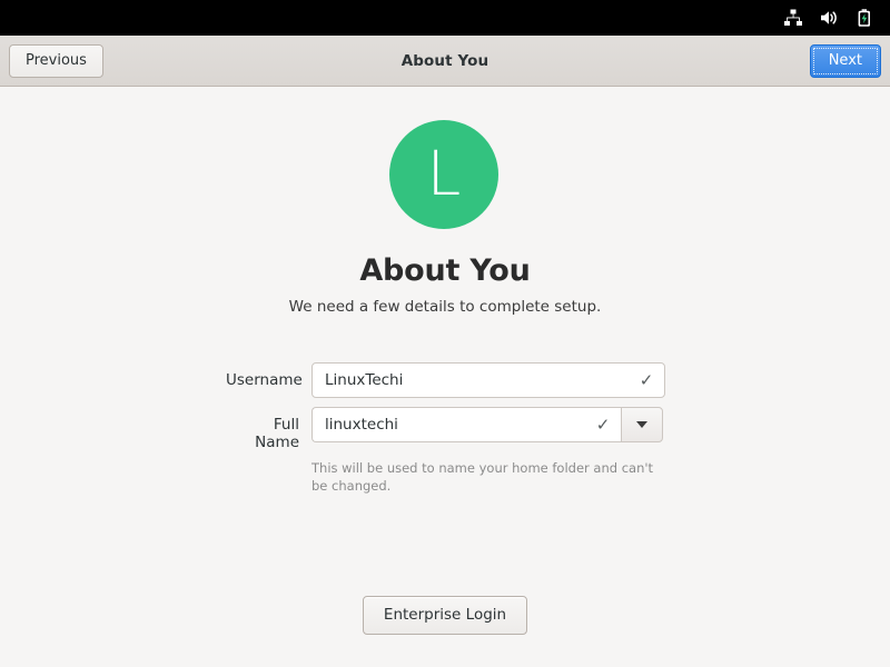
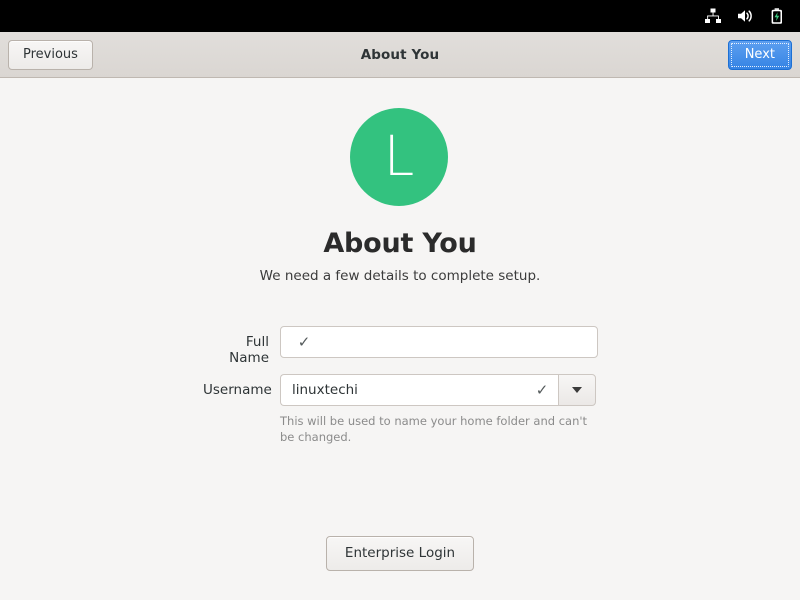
  Previous
  About You
  Next
  L
  About You
  We need a few details to complete setup.
- Username
+ Full Name
- LinuxTechi
  ✓
- Full Name
+ Username
  linuxtechi
  ✓
  This will be used to name your home folder and can't be changed.
  Enterprise Login
